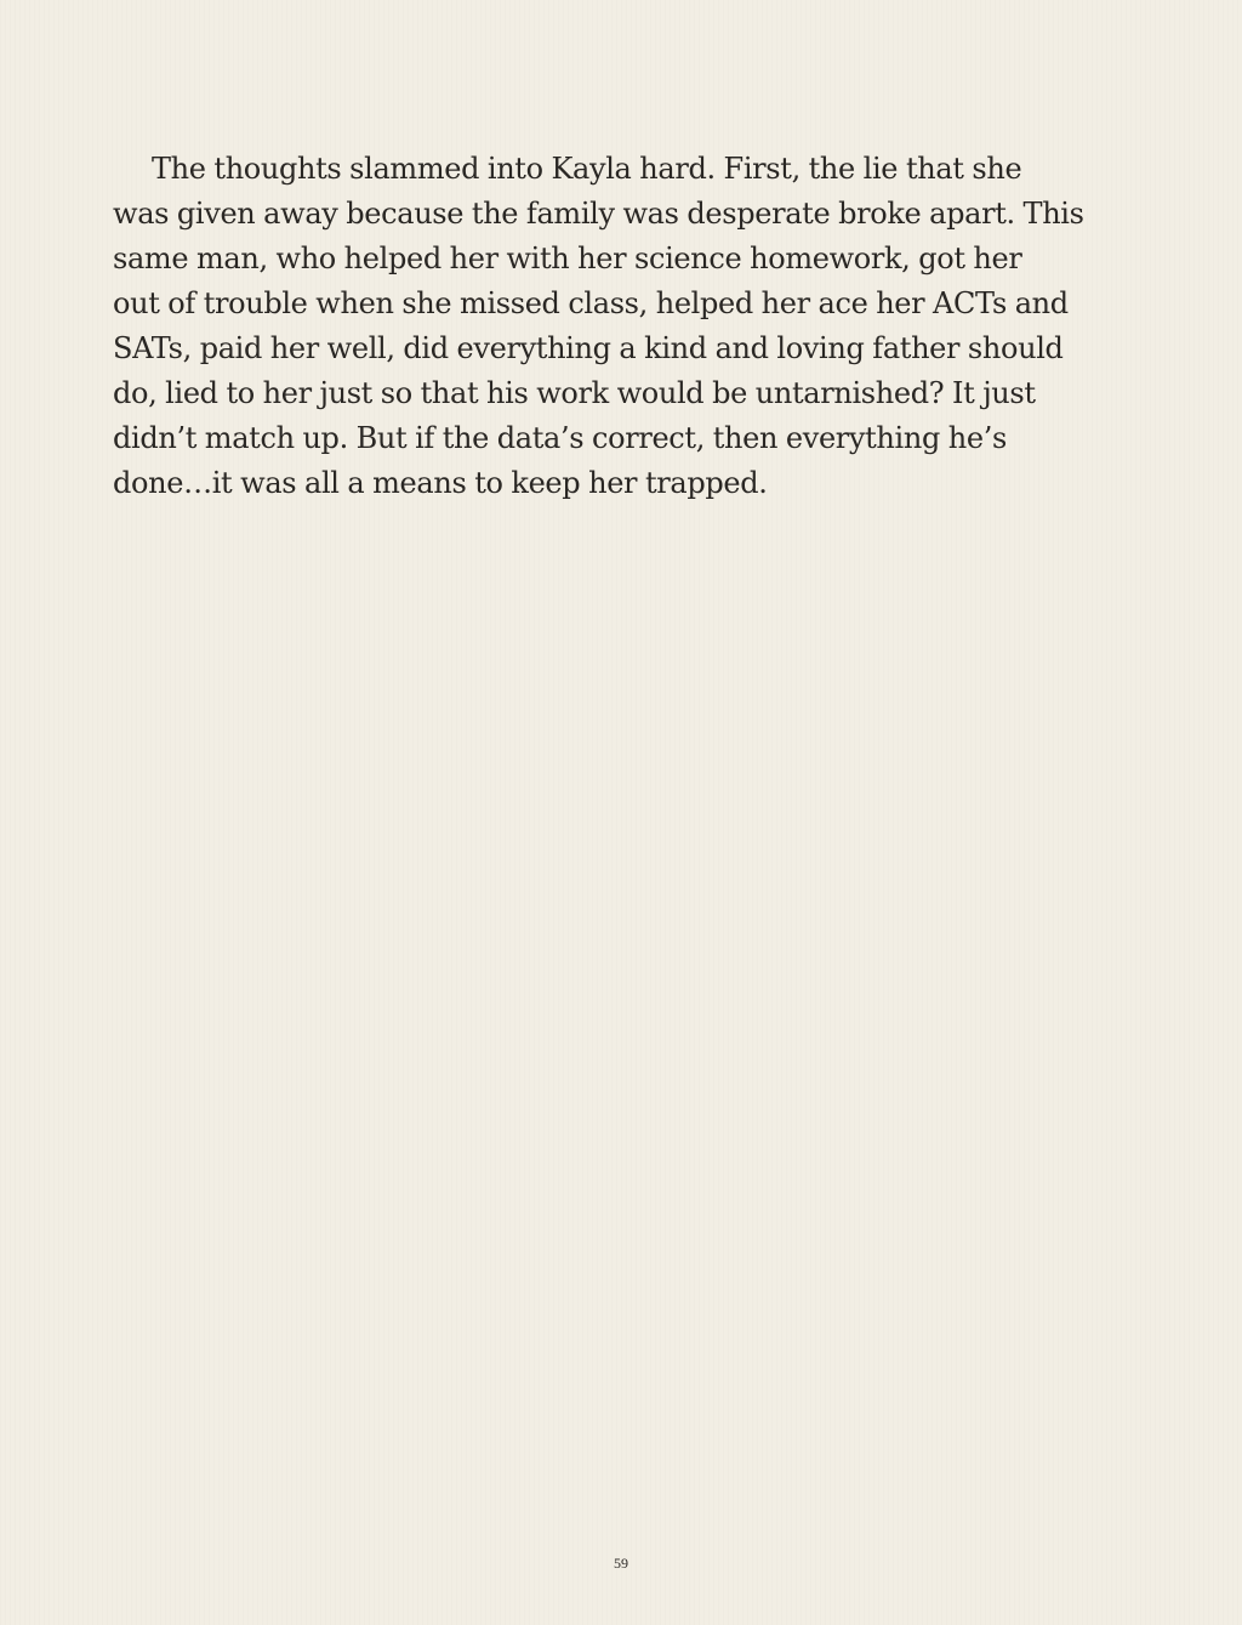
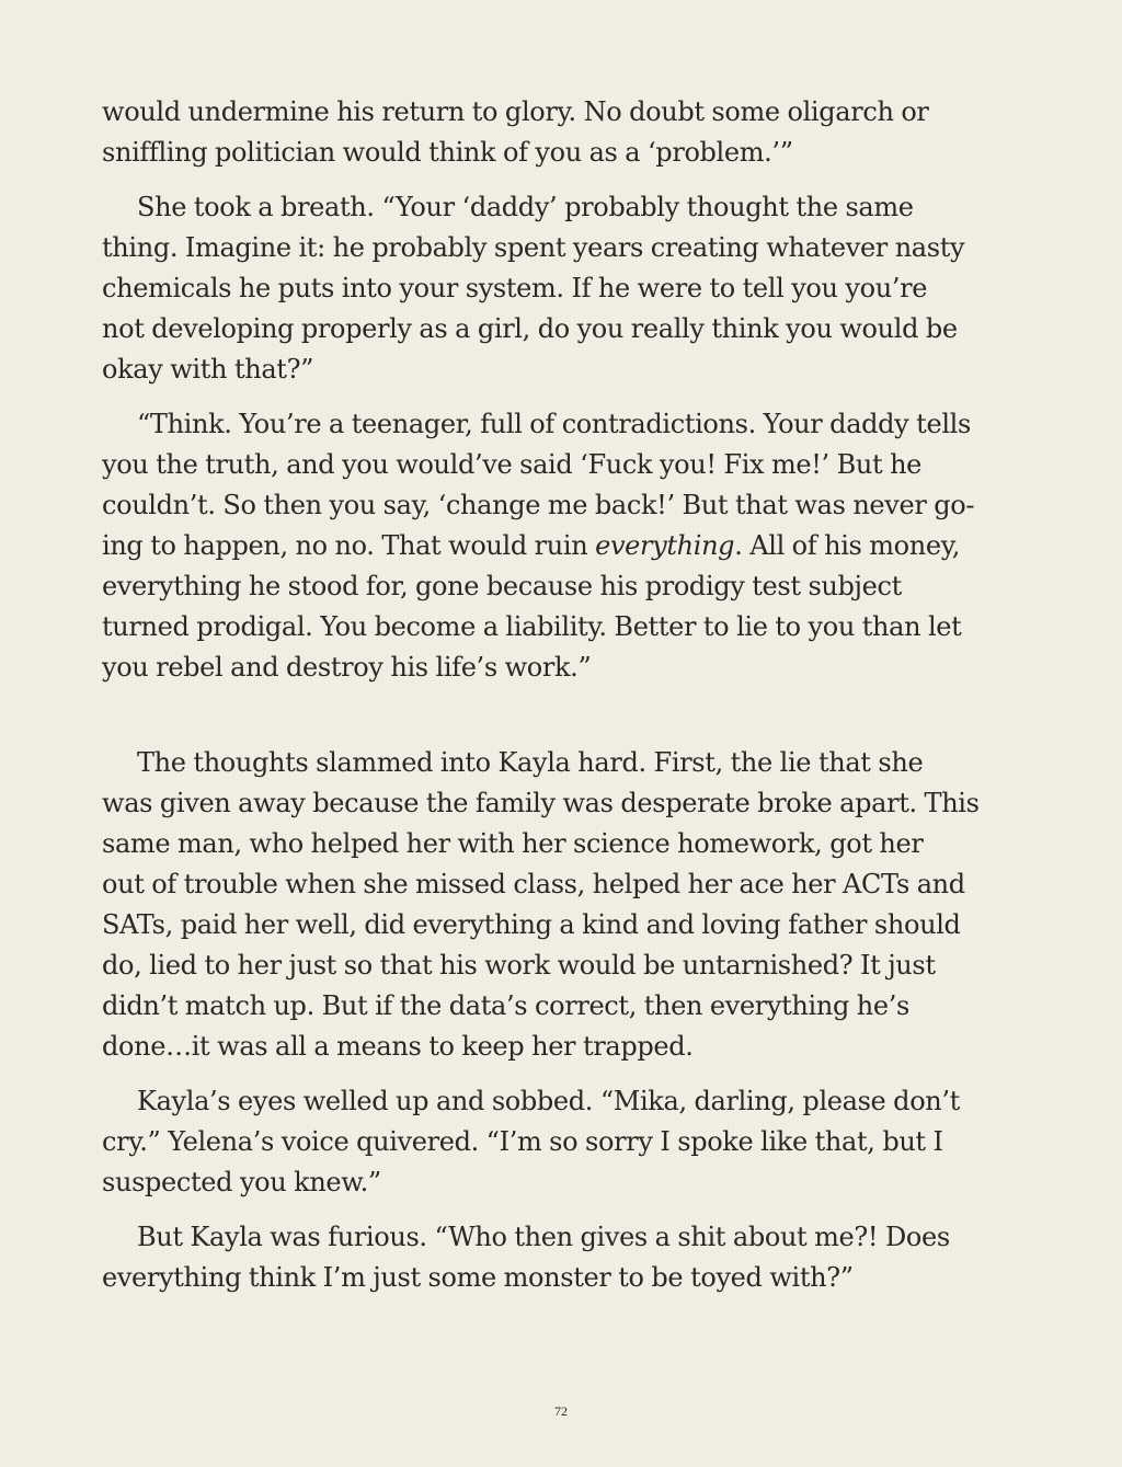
+ would undermine his return to glory. No doubt some oligarch or
+ sniffling politician would think of you as a ‘problem.’”
+ She took a breath. “Your ‘daddy’ probably thought the same
+ thing. Imagine it: he probably spent years creating whatever nasty
+ chemicals he puts into your system. If he were to tell you you’re
+ not developing properly as a girl, do you really think you would be
+ okay with that?”
+ “Think. You’re a teenager, full of contradictions. Your daddy tells
+ you the truth, and you would’ve said ‘Fuck you! Fix me!’ But he
+ couldn’t. So then you say, ‘change me back!’ But that was never go-
+ ing to happen, no no. That would ruin everything. All of his money,
+ everything he stood for, gone because his prodigy test subject
+ turned prodigal. You become a liability. Better to lie to you than let
+ you rebel and destroy his life’s work.”
  The thoughts slammed into Kayla hard. First, the lie that she
  was given away because the family was desperate broke apart. This
  same man, who helped her with her science homework, got her
  out of trouble when she missed class, helped her ace her ACTs and
  SATs, paid her well, did everything a kind and loving father should
  do, lied to her just so that his work would be untarnished? It just
  didn’t match up. But if the data’s correct, then everything he’s
  done…it was all a means to keep her trapped.
+ Kayla’s eyes welled up and sobbed. “Mika, darling, please don’t
+ cry.” Yelena’s voice quivered. “I’m so sorry I spoke like that, but I
+ suspected you knew.”
+ But Kayla was furious. “Who then gives a shit about me?! Does
+ everything think I’m just some monster to be toyed with?”
- 59
+ 72
